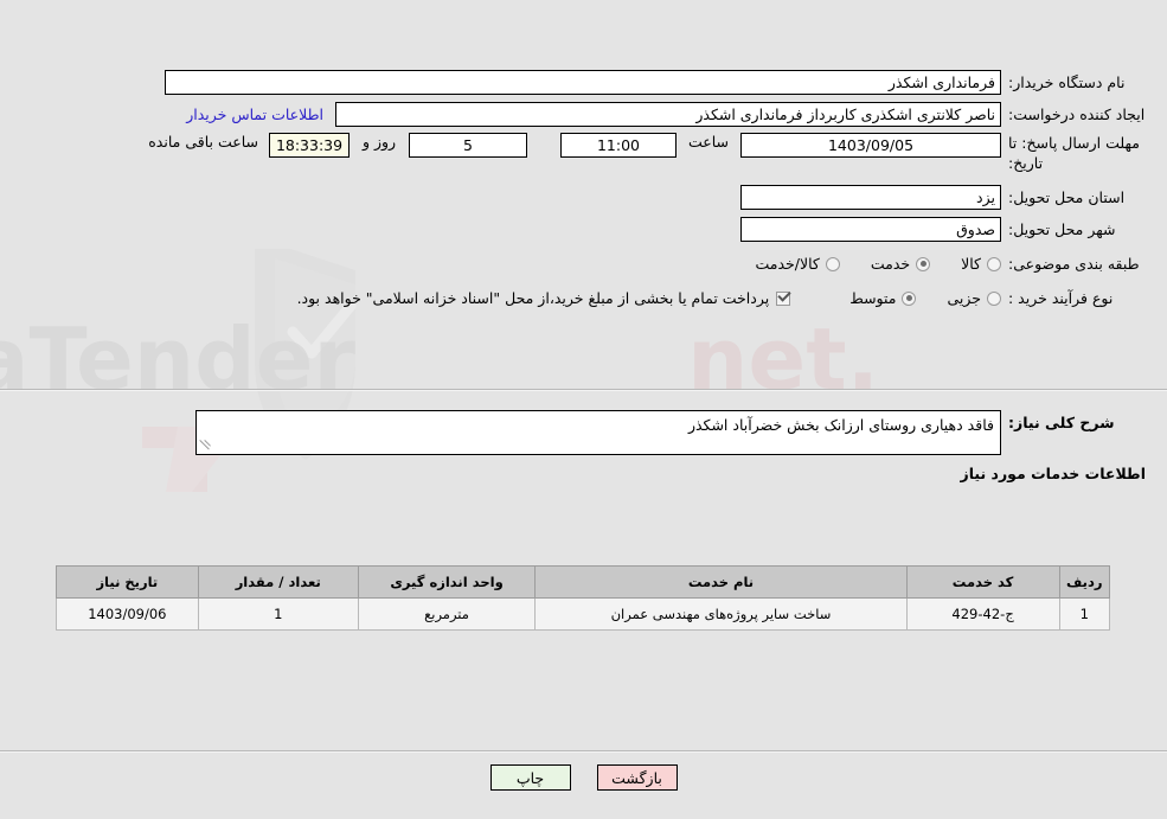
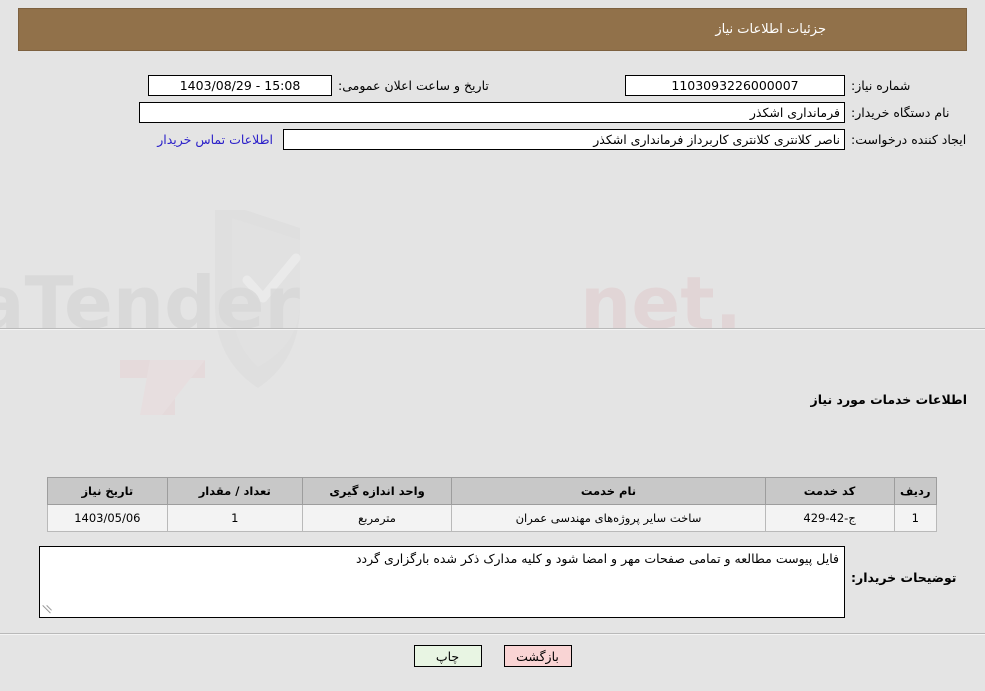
  aTender
  .net
+ جزئیات اطلاعات نیاز
+ شماره نیاز:
+ 1103093226000007
+ تاریخ و ساعت اعلان عمومی:
+ 15:08 - 1403/08/29
  نام دستگاه خریدار:
  فرمانداری اشکذر
  ایجاد کننده درخواست:
- ناصر کلانتری اشکذری کاربرداز فرمانداری اشکذر
+ ناصر کلانتری کلانتری کاربرداز فرمانداری اشکذر
  اطلاعات تماس خریدار
- مهلت ارسال پاسخ: تا تاریخ:
- 1403/09/05
- ساعت
- 11:00
- 5
- روز و
- 18:33:39
- ساعت باقی مانده
- استان محل تحویل:
- یزد
- شهر محل تحویل:
- صدوق
- طبقه بندی موضوعی:
- کالا
- خدمت
- کالا/خدمت
- نوع فرآیند خرید :
- جزیی
- متوسط
- پرداخت تمام یا بخشی از مبلغ خرید،از محل "اسناد خزانه اسلامی" خواهد بود.
- شرح کلی نیاز:
- فاقد دهیاری روستای ارزانک بخش خضرآباد اشکذر
  اطلاعات خدمات مورد نیاز
  ردیف	کد خدمت	نام خدمت	واحد اندازه گیری	تعداد / مقدار	تاریخ نیاز
- 1	ج-42-429	ساخت سایر پروژه‌های مهندسی عمران	مترمربع	1	1403/09/06
+ 1	ج-42-429	ساخت سایر پروژه‌های مهندسی عمران	مترمربع	1	1403/05/06
+ توضیحات خریدار:
+ فایل پیوست مطالعه و تمامی صفحات مهر و امضا شود و کلیه مدارک ذکر شده بارگزاری گردد
  بازگشت
  چاپ
